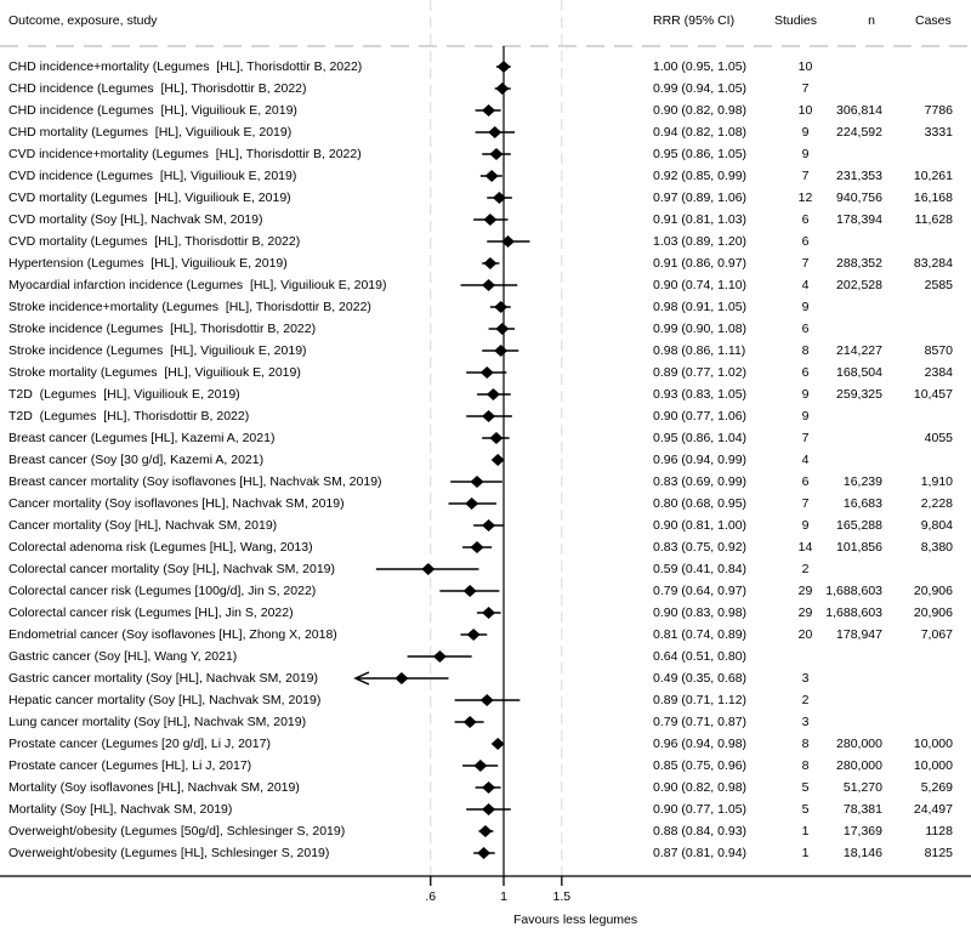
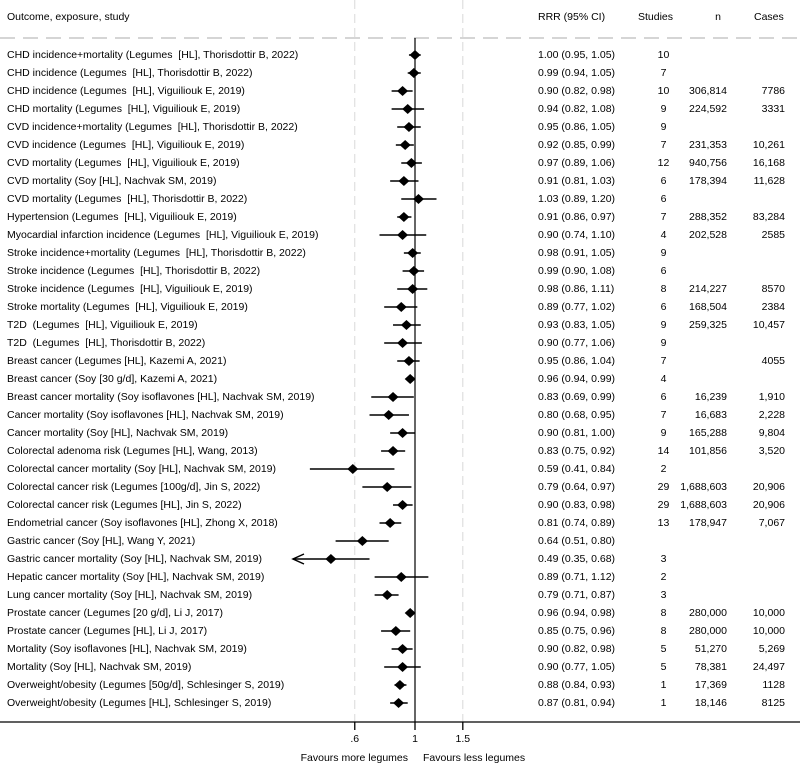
  Outcome, exposure, study
  RRR (95% CI)
  Studies
  n
  Cases
  CHD incidence+mortality (Legumes [HL], Thorisdottir B, 2022)
  1.00 (0.95, 1.05)
  10
  CHD incidence (Legumes [HL], Thorisdottir B, 2022)
  0.99 (0.94, 1.05)
  7
  CHD incidence (Legumes [HL], Viguiliouk E, 2019)
  0.90 (0.82, 0.98)
  10
  306,814
  7786
  CHD mortality (Legumes [HL], Viguiliouk E, 2019)
  0.94 (0.82, 1.08)
  9
  224,592
  3331
  CVD incidence+mortality (Legumes [HL], Thorisdottir B, 2022)
  0.95 (0.86, 1.05)
  9
  CVD incidence (Legumes [HL], Viguiliouk E, 2019)
  0.92 (0.85, 0.99)
  7
  231,353
  10,261
  CVD mortality (Legumes [HL], Viguiliouk E, 2019)
  0.97 (0.89, 1.06)
  12
  940,756
  16,168
  CVD mortality (Soy [HL], Nachvak SM, 2019)
  0.91 (0.81, 1.03)
  6
  178,394
  11,628
  CVD mortality (Legumes [HL], Thorisdottir B, 2022)
  1.03 (0.89, 1.20)
  6
  Hypertension (Legumes [HL], Viguiliouk E, 2019)
  0.91 (0.86, 0.97)
  7
  288,352
  83,284
  Myocardial infarction incidence (Legumes [HL], Viguiliouk E, 2019)
  0.90 (0.74, 1.10)
  4
  202,528
  2585
  Stroke incidence+mortality (Legumes [HL], Thorisdottir B, 2022)
  0.98 (0.91, 1.05)
  9
  Stroke incidence (Legumes [HL], Thorisdottir B, 2022)
  0.99 (0.90, 1.08)
  6
  Stroke incidence (Legumes [HL], Viguiliouk E, 2019)
  0.98 (0.86, 1.11)
  8
  214,227
  8570
  Stroke mortality (Legumes [HL], Viguiliouk E, 2019)
  0.89 (0.77, 1.02)
  6
  168,504
  2384
  T2D (Legumes [HL], Viguiliouk E, 2019)
  0.93 (0.83, 1.05)
  9
  259,325
  10,457
  T2D (Legumes [HL], Thorisdottir B, 2022)
  0.90 (0.77, 1.06)
  9
  Breast cancer (Legumes [HL], Kazemi A, 2021)
  0.95 (0.86, 1.04)
  7
  4055
  Breast cancer (Soy [30 g/d], Kazemi A, 2021)
  0.96 (0.94, 0.99)
  4
  Breast cancer mortality (Soy isoflavones [HL], Nachvak SM, 2019)
  0.83 (0.69, 0.99)
  6
  16,239
  1,910
  Cancer mortality (Soy isoflavones [HL], Nachvak SM, 2019)
  0.80 (0.68, 0.95)
  7
  16,683
  2,228
  Cancer mortality (Soy [HL], Nachvak SM, 2019)
  0.90 (0.81, 1.00)
  9
  165,288
  9,804
  Colorectal adenoma risk (Legumes [HL], Wang, 2013)
  0.83 (0.75, 0.92)
  14
  101,856
- 8,380
+ 3,520
  Colorectal cancer mortality (Soy [HL], Nachvak SM, 2019)
  0.59 (0.41, 0.84)
  2
  Colorectal cancer risk (Legumes [100g/d], Jin S, 2022)
  0.79 (0.64, 0.97)
  29
  1,688,603
  20,906
  Colorectal cancer risk (Legumes [HL], Jin S, 2022)
  0.90 (0.83, 0.98)
  29
  1,688,603
  20,906
  Endometrial cancer (Soy isoflavones [HL], Zhong X, 2018)
  0.81 (0.74, 0.89)
- 20
+ 13
  178,947
  7,067
  Gastric cancer (Soy [HL], Wang Y, 2021)
  0.64 (0.51, 0.80)
  Gastric cancer mortality (Soy [HL], Nachvak SM, 2019)
  0.49 (0.35, 0.68)
  3
  Hepatic cancer mortality (Soy [HL], Nachvak SM, 2019)
  0.89 (0.71, 1.12)
  2
  Lung cancer mortality (Soy [HL], Nachvak SM, 2019)
  0.79 (0.71, 0.87)
  3
  Prostate cancer (Legumes [20 g/d], Li J, 2017)
  0.96 (0.94, 0.98)
  8
  280,000
  10,000
  Prostate cancer (Legumes [HL], Li J, 2017)
  0.85 (0.75, 0.96)
  8
  280,000
  10,000
  Mortality (Soy isoflavones [HL], Nachvak SM, 2019)
  0.90 (0.82, 0.98)
  5
  51,270
  5,269
  Mortality (Soy [HL], Nachvak SM, 2019)
  0.90 (0.77, 1.05)
  5
  78,381
  24,497
  Overweight/obesity (Legumes [50g/d], Schlesinger S, 2019)
  0.88 (0.84, 0.93)
  1
  17,369
  1128
  Overweight/obesity (Legumes [HL], Schlesinger S, 2019)
  0.87 (0.81, 0.94)
  1
  18,146
  8125
  .6
  1
  1.5
+ Favours more legumes
  Favours less legumes
